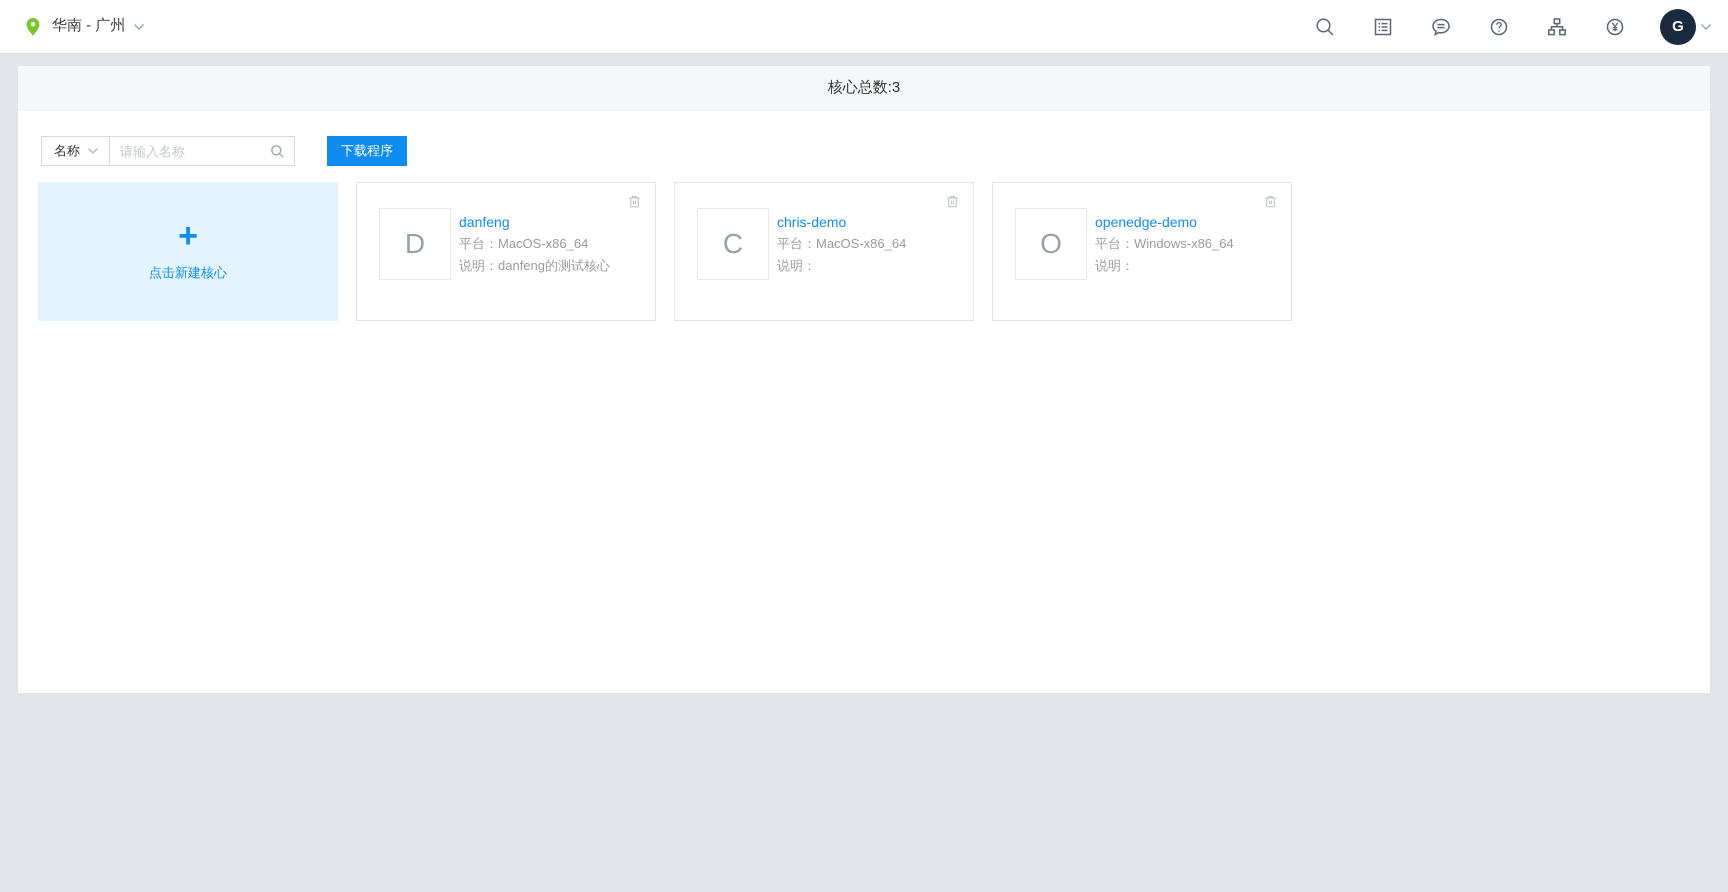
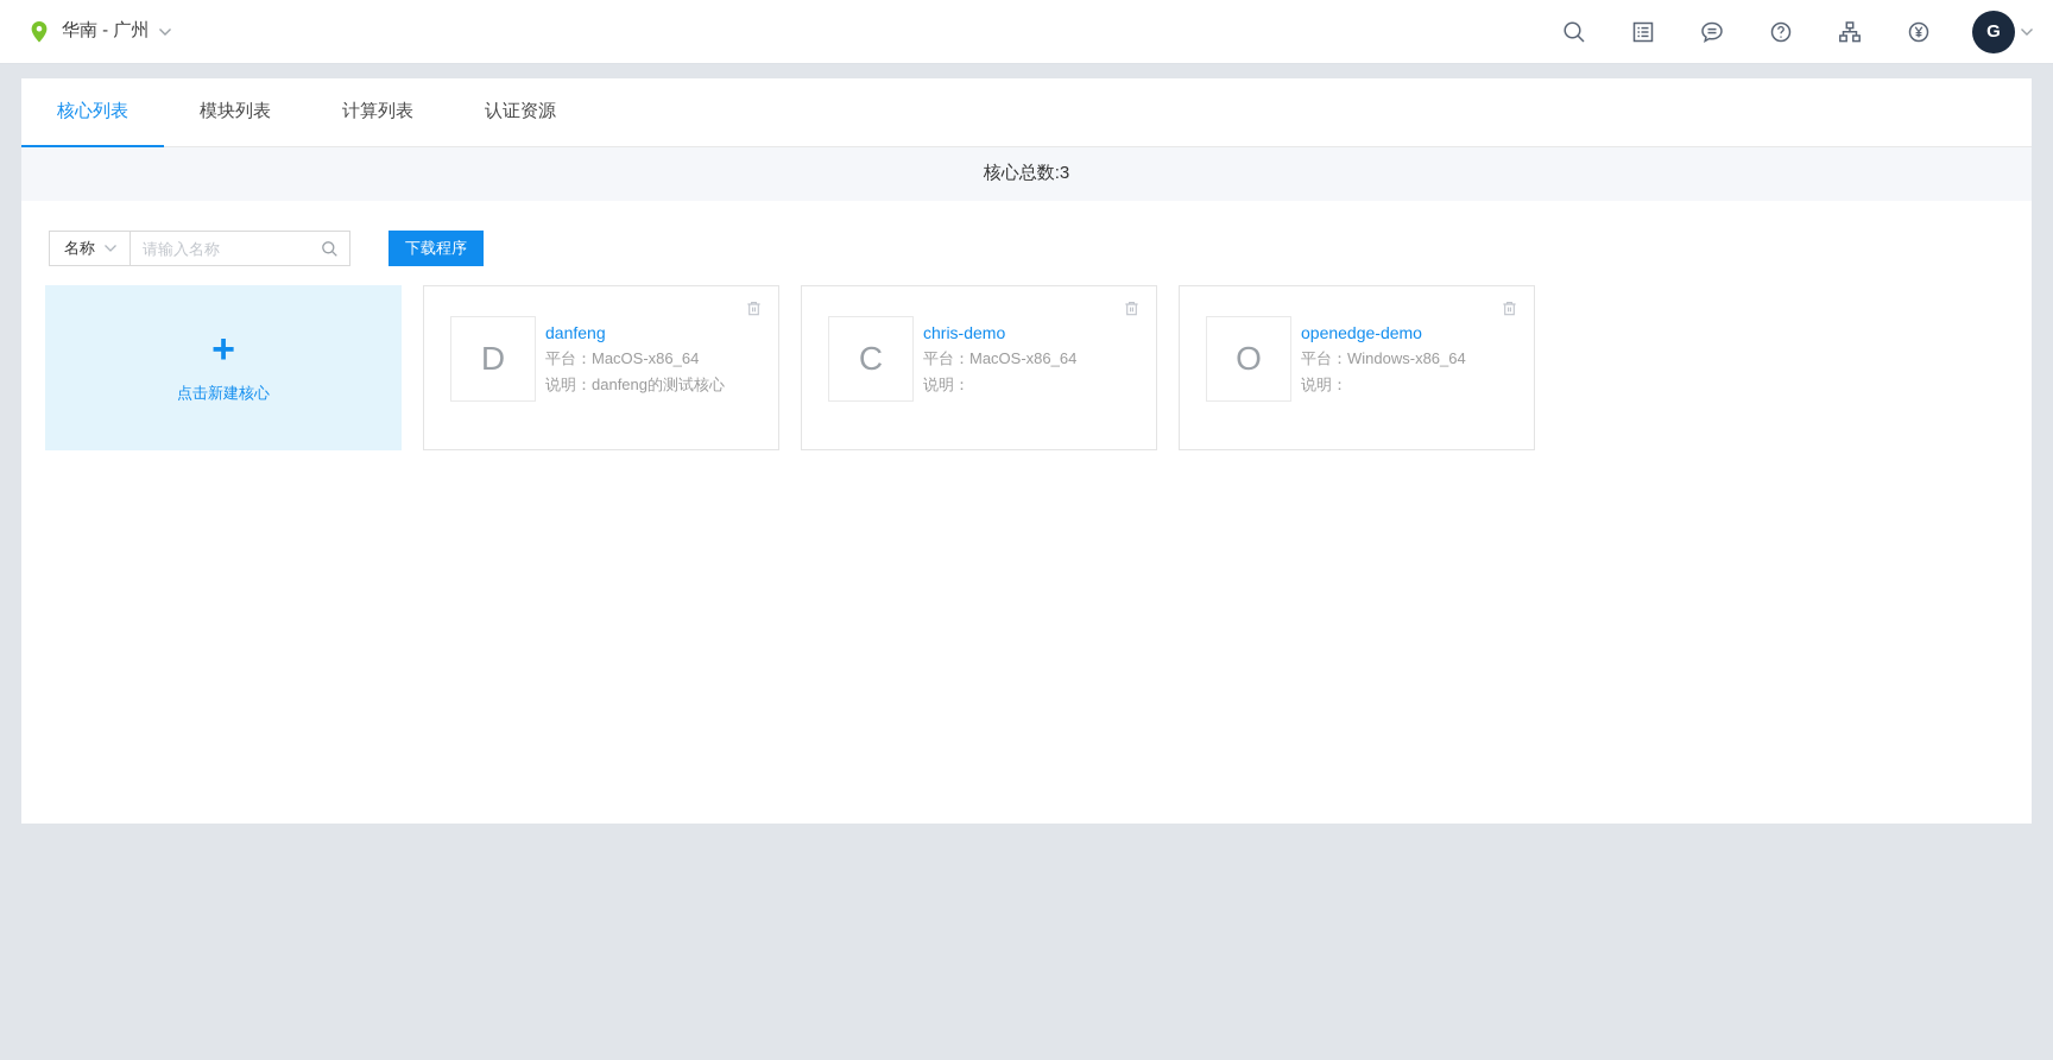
  华南 - 广州
  G
+ 核心列表
+ 模块列表
+ 计算列表
+ 认证资源
  核心总数:3
  名称
  请输入名称
  下载程序
  +
  点击新建核心
  D
  danfeng
  平台：MacOS-x86_64
  说明：danfeng的测试核心
  C
  chris-demo
  平台：MacOS-x86_64
  说明：
  O
  openedge-demo
  平台：Windows-x86_64
  说明：
